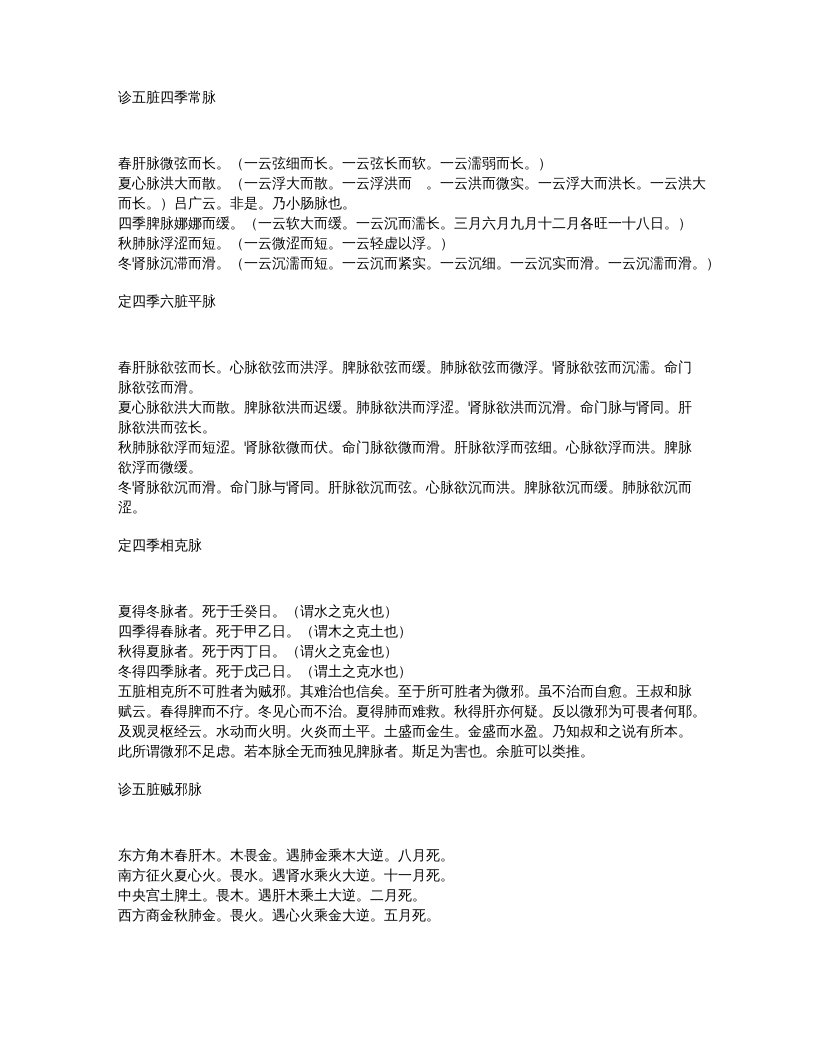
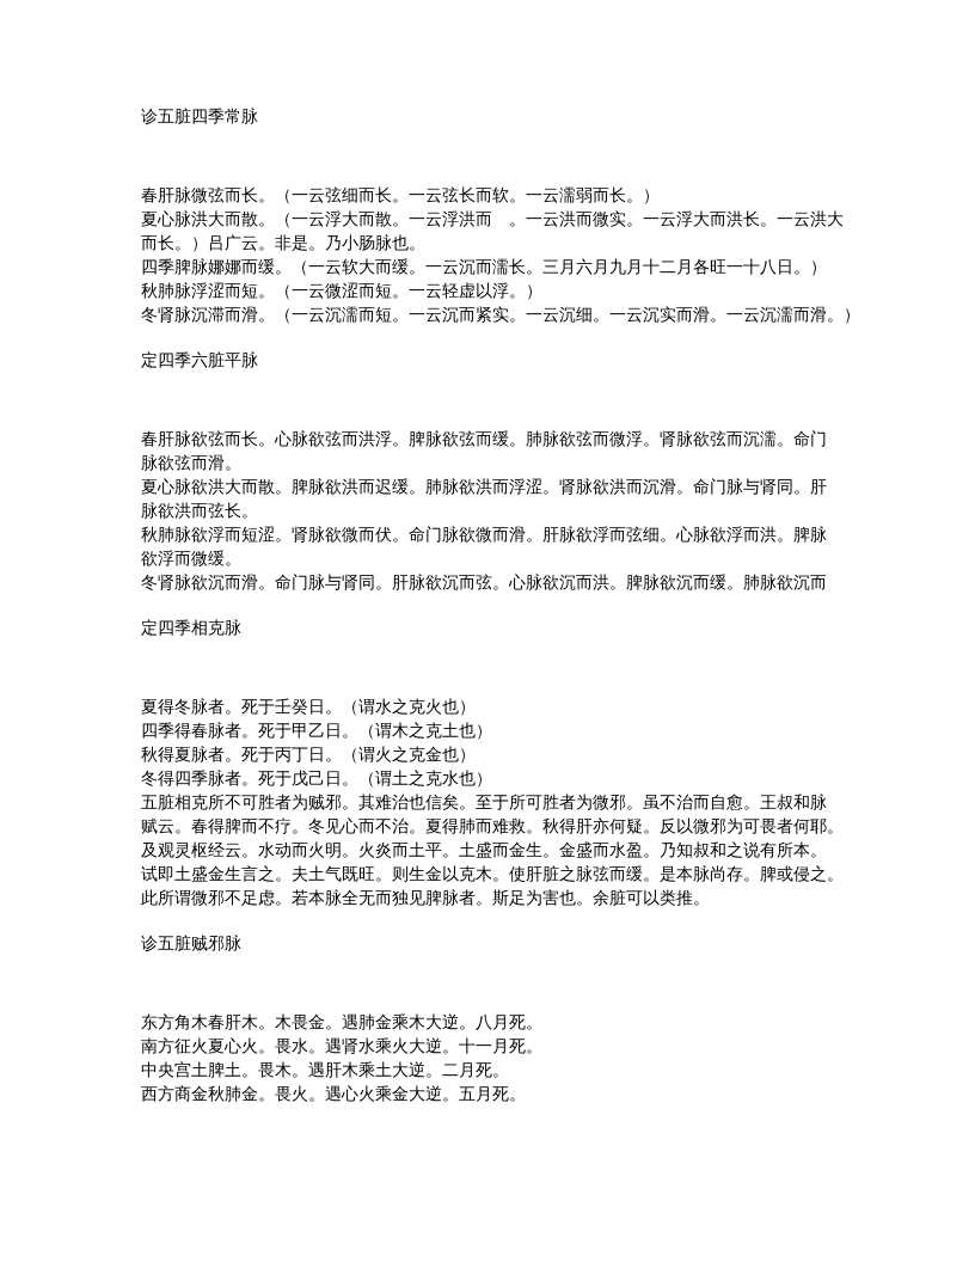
  诊五脏四季常脉
  春肝脉微弦而长。（一云弦细而长。一云弦长而软。一云濡弱而长。）
  夏心脉洪大而散。（一云浮大而散。一云浮洪而 。一云洪而微实。一云浮大而洪长。一云洪大
  而长。）吕广云。非是。乃小肠脉也。
  四季脾脉娜娜而缓。（一云软大而缓。一云沉而濡长。三月六月九月十二月各旺一十八日。）
  秋肺脉浮涩而短。（一云微涩而短。一云轻虚以浮。）
  冬肾脉沉滞而滑。（一云沉濡而短。一云沉而紧实。一云沉细。一云沉实而滑。一云沉濡而滑。）
  定四季六脏平脉
  春肝脉欲弦而长。心脉欲弦而洪浮。脾脉欲弦而缓。肺脉欲弦而微浮。肾脉欲弦而沉濡。命门
  脉欲弦而滑。
  夏心脉欲洪大而散。脾脉欲洪而迟缓。肺脉欲洪而浮涩。肾脉欲洪而沉滑。命门脉与肾同。肝
  脉欲洪而弦长。
  秋肺脉欲浮而短涩。肾脉欲微而伏。命门脉欲微而滑。肝脉欲浮而弦细。心脉欲浮而洪。脾脉
  欲浮而微缓。
  冬肾脉欲沉而滑。命门脉与肾同。肝脉欲沉而弦。心脉欲沉而洪。脾脉欲沉而缓。肺脉欲沉而
- 涩。
  定四季相克脉
  夏得冬脉者。死于壬癸日。（谓水之克火也）
  四季得春脉者。死于甲乙日。（谓木之克土也）
  秋得夏脉者。死于丙丁日。（谓火之克金也）
  冬得四季脉者。死于戊己日。（谓土之克水也）
  五脏相克所不可胜者为贼邪。其难治也信矣。至于所可胜者为微邪。虽不治而自愈。王叔和脉
  赋云。春得脾而不疗。冬见心而不治。夏得肺而难救。秋得肝亦何疑。反以微邪为可畏者何耶。
  及观灵枢经云。水动而火明。火炎而土平。土盛而金生。金盛而水盈。乃知叔和之说有所本。
+ 试即土盛金生言之。夫土气既旺。则生金以克木。使肝脏之脉弦而缓。是本脉尚存。脾或侵之。
  此所谓微邪不足虑。若本脉全无而独见脾脉者。斯足为害也。余脏可以类推。
  诊五脏贼邪脉
  东方角木春肝木。木畏金。遇肺金乘木大逆。八月死。
  南方征火夏心火。畏水。遇肾水乘火大逆。十一月死。
  中央宫土脾土。畏木。遇肝木乘土大逆。二月死。
  西方商金秋肺金。畏火。遇心火乘金大逆。五月死。
